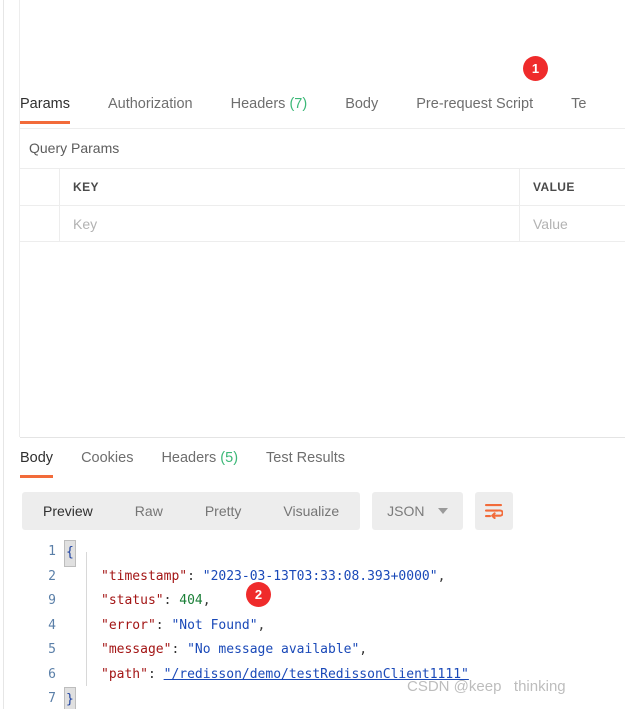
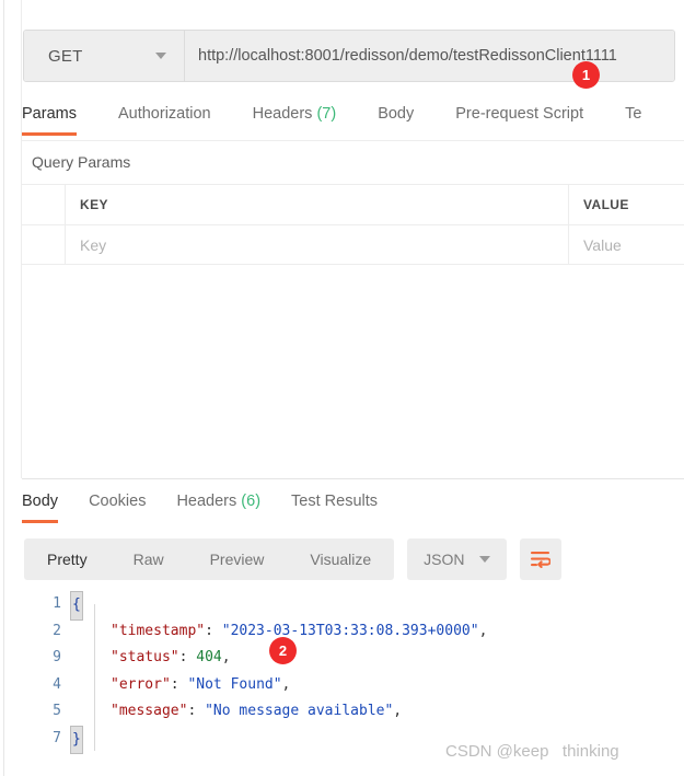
+ GET
+ http://localhost:8001/redisson/demo/testRedissonClient1111
  Params
  Authorization
  Headers (7)
  Body
  Pre-request Script
  Te
  Query Params
  KEY
  VALUE
  Key
  Value
  Body
  Cookies
- Headers (5)
+ Headers (6)
  Test Results
- Preview
+ Pretty
  Raw
- Pretty
+ Preview
  Visualize
  JSON
  1
  {
  2
  "timestamp": "2023-03-13T03:33:08.393+0000",
  9
  "status": 404,
  4
  "error": "Not Found",
  5
  "message": "No message available",
- 6
- "path": "/redisson/demo/testRedissonClient1111"
  7
  }
  1
  2
  CSDN @keep thinking
